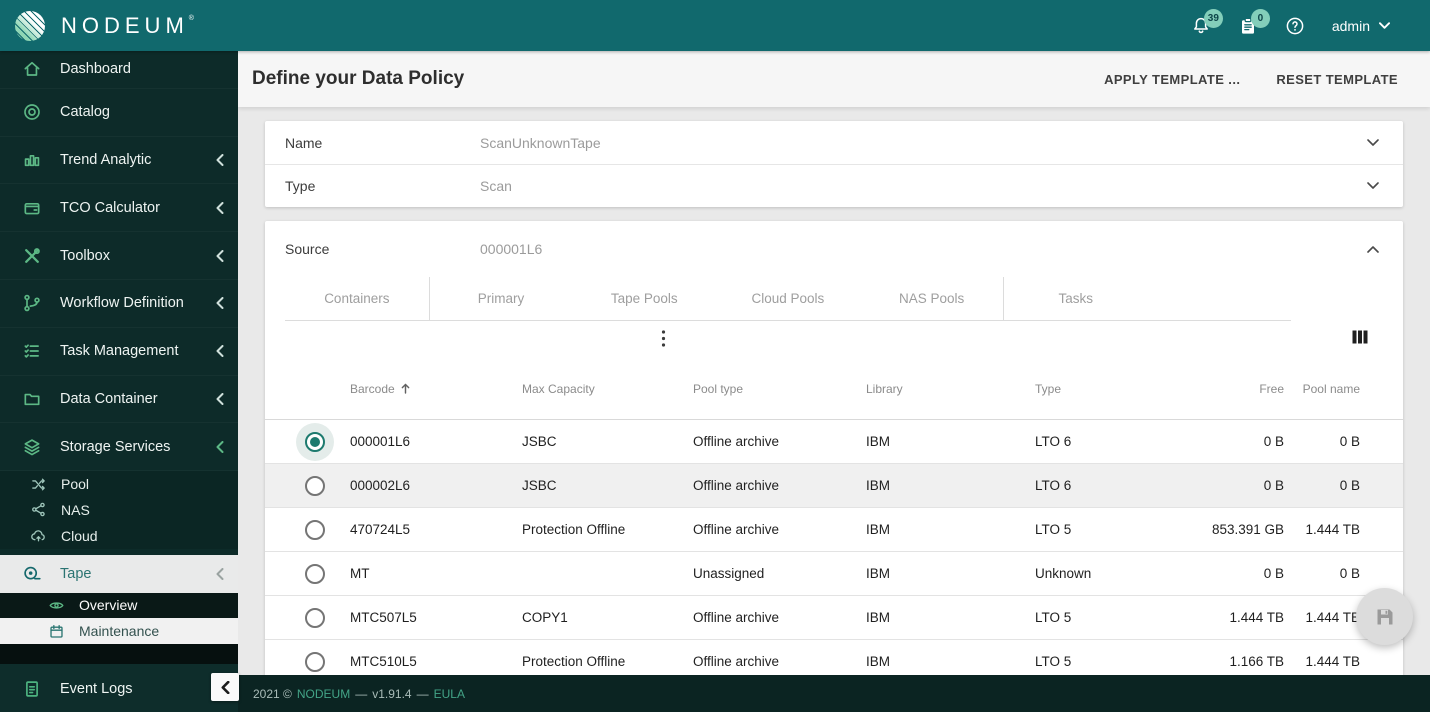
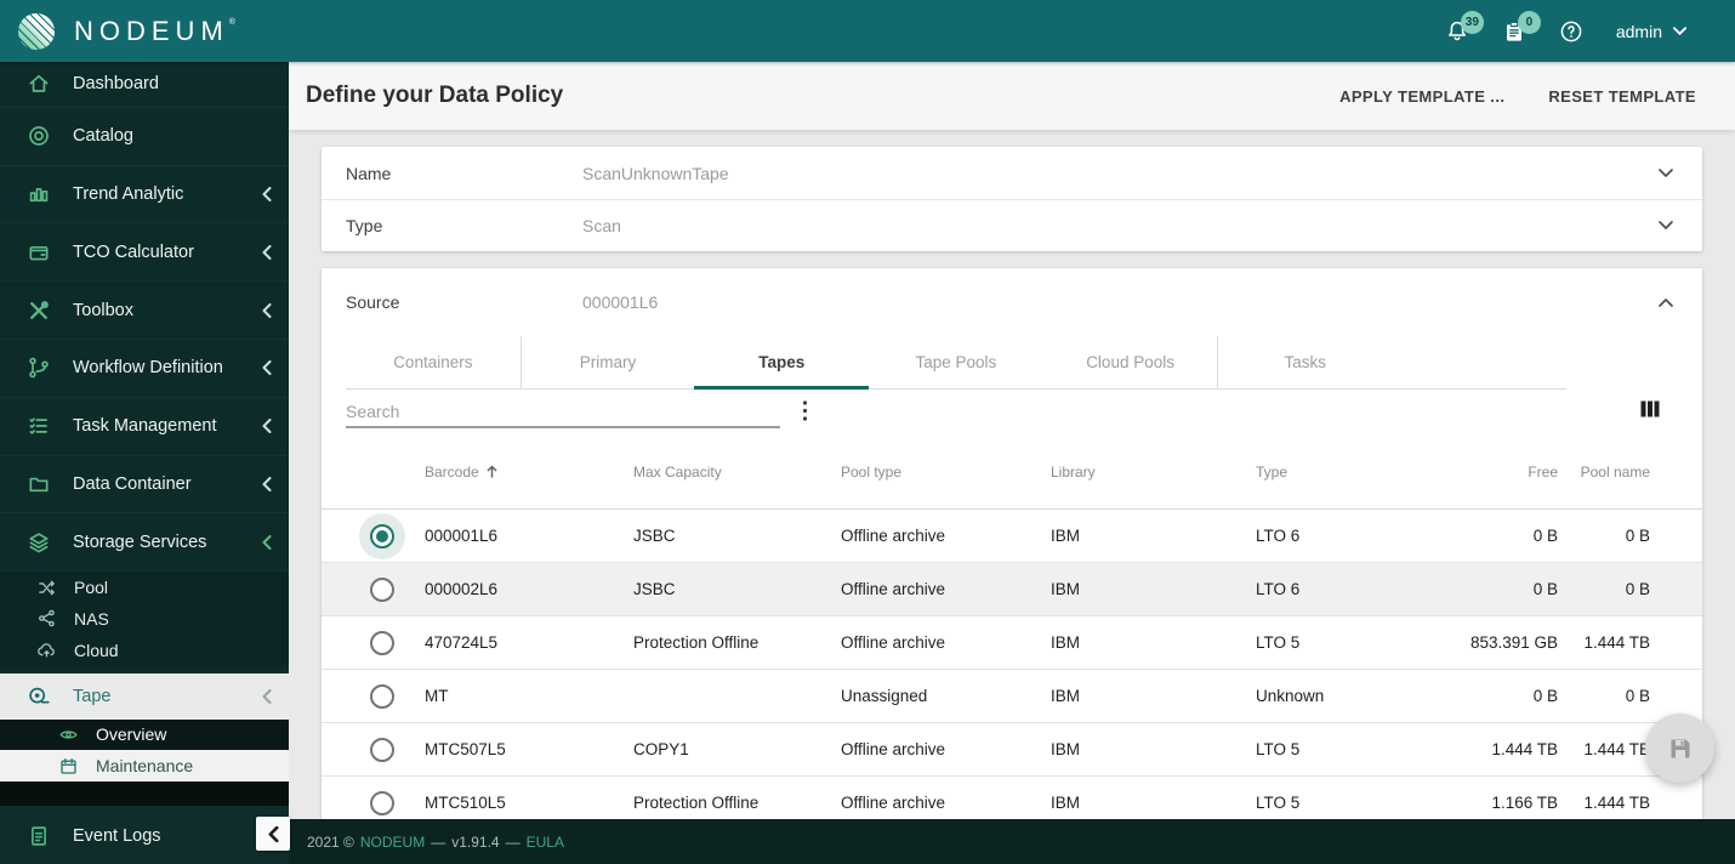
  NODEUM
  39
  0
  admin
  Dashboard
  Catalog
  Trend Analytic
  TCO Calculator
  Toolbox
  Workflow Definition
  Task Management
  Data Container
  Storage Services
  Pool
  NAS
  Cloud
  Tape
  Overview
  Maintenance
  Event Logs
  Define your Data Policy
  APPLY TEMPLATE ...
  RESET TEMPLATE
  Name
  ScanUnknownTape
  Type
  Scan
  Source
  000001L6
  Containers
  Primary
+ Tapes
  Tape Pools
  Cloud Pools
- NAS Pools
  Tasks
+ Search
  Barcode
  Max Capacity
  Pool type
  Library
  Type
  Free
  Pool name
  000001L6
  JSBC
  Offline archive
  IBM
  LTO 6
  0 B
  0 B
  000002L6
  JSBC
  Offline archive
  IBM
  LTO 6
  0 B
  0 B
  470724L5
  Protection Offline
  Offline archive
  IBM
  LTO 5
  853.391 GB
  1.444 TB
  MT
  Unassigned
  IBM
  Unknown
  0 B
  0 B
  MTC507L5
  COPY1
  Offline archive
  IBM
  LTO 5
  1.444 TB
  1.444 T
  MTC510L5
  Protection Offline
  Offline archive
  IBM
  LTO 5
  1.166 TB
  1.444 TB
  2021 ©
  NODEUM
  —
  v1.91.4
  —
  EULA
